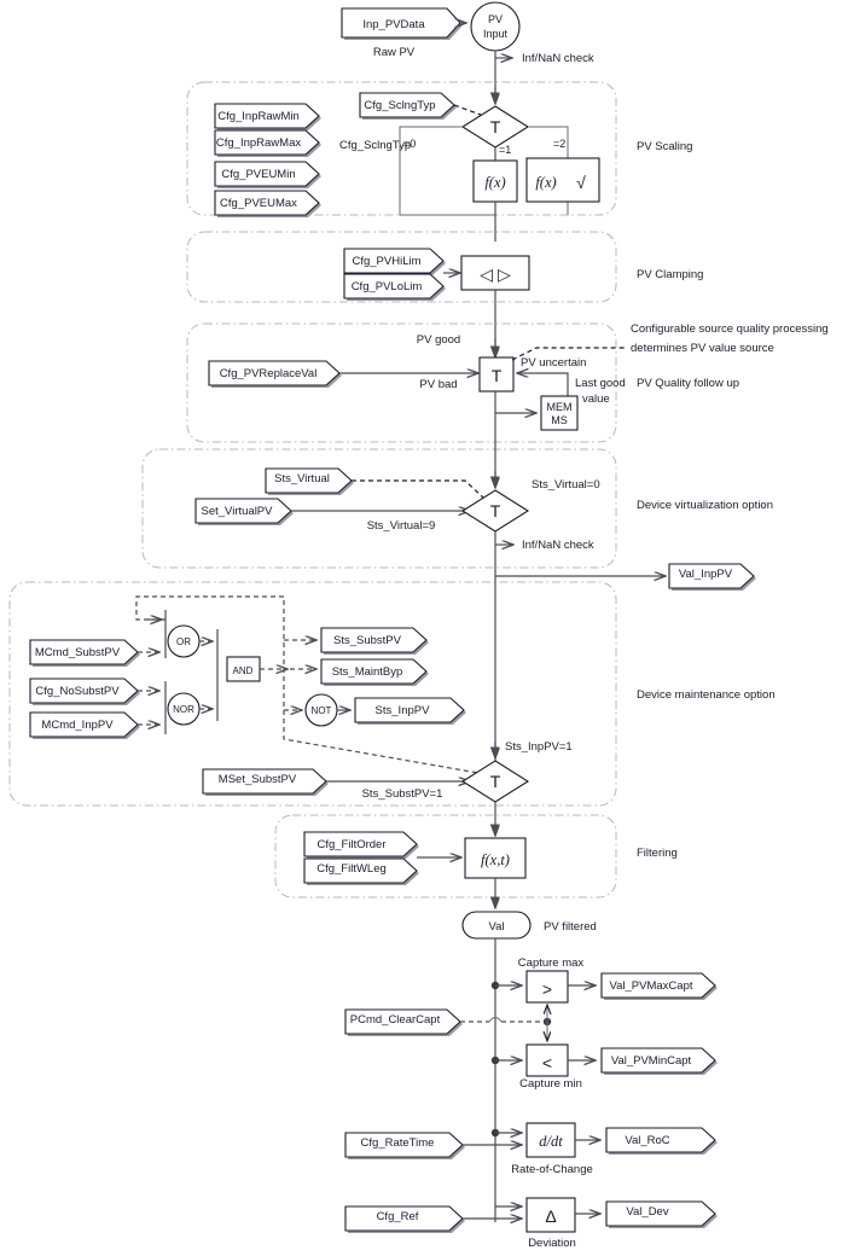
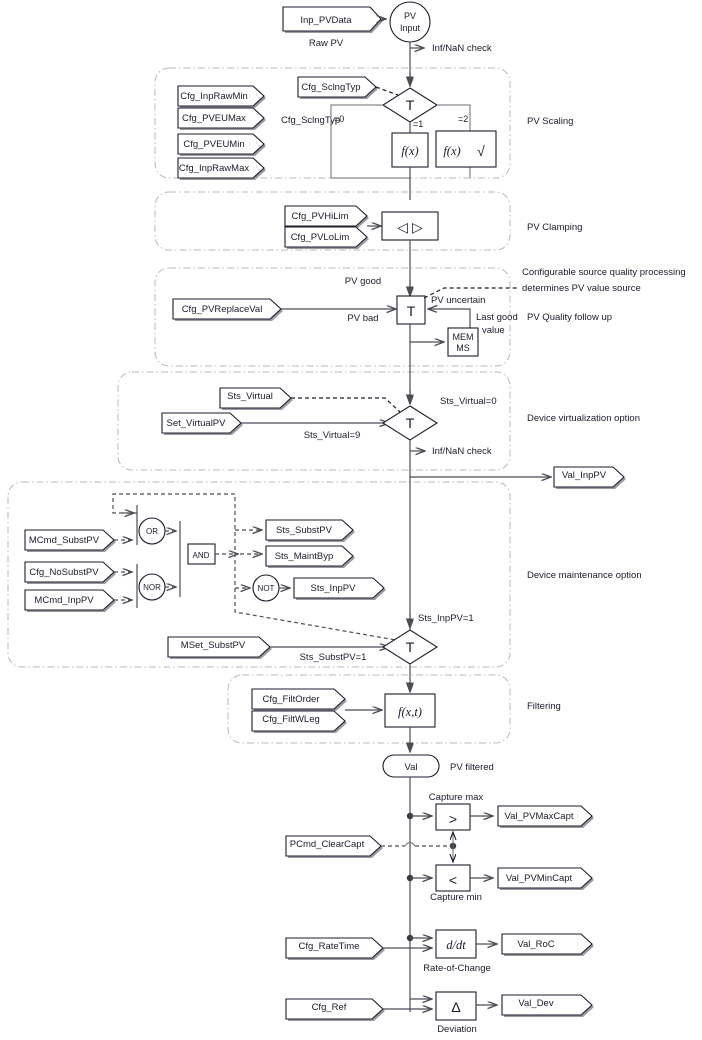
  PV Scaling
  PV Clamping
  PV Quality follow up
  Device virtualization option
  Device maintenance option
  Filtering
  Configurable source quality processing
  determines PV value source
  Inp_PVData
  Raw PV
  PV
  Input
  Inf/NaN check
  Cfg_InpRawMin
- Cfg_InpRawMax
+ Cfg_PVEUMax
  Cfg_PVEUMin
- Cfg_PVEUMax
+ Cfg_InpRawMax
  Cfg_SclngTyp
  Cfg_SclngTyp
  T
  =0
  =1
  =2
  f(x)
  f(x)
  √
  Cfg_PVHiLim
  Cfg_PVLoLim
  ◁ ▷
  PV good
  Cfg_PVReplaceVal
  PV bad
  T
  PV uncertain
  Last good
  value
  MEM
  MS
  Sts_Virtual
  Set_VirtualPV
  Sts_Virtual=9
  T
  Sts_Virtual=0
  Inf/NaN check
  Val_InpPV
  MCmd_SubstPV
  Cfg_NoSubstPV
  MCmd_InpPV
  OR
  NOR
  AND
  Sts_SubstPV
  Sts_MaintByp
  NOT
  Sts_InpPV
  MSet_SubstPV
  Sts_SubstPV=1
  T
  Sts_InpPV=1
  Cfg_FiltOrder
  Cfg_FiltWLeg
  f(x,t)
  Val
  PV filtered
  Capture max
  >
  Val_PVMaxCapt
  Capture min
  <
  Val_PVMinCapt
  PCmd_ClearCapt
  Cfg_RateTime
  d/dt
  Val_RoC
  Rate-of-Change
  Cfg_Ref
  Δ
  Val_Dev
  Deviation
